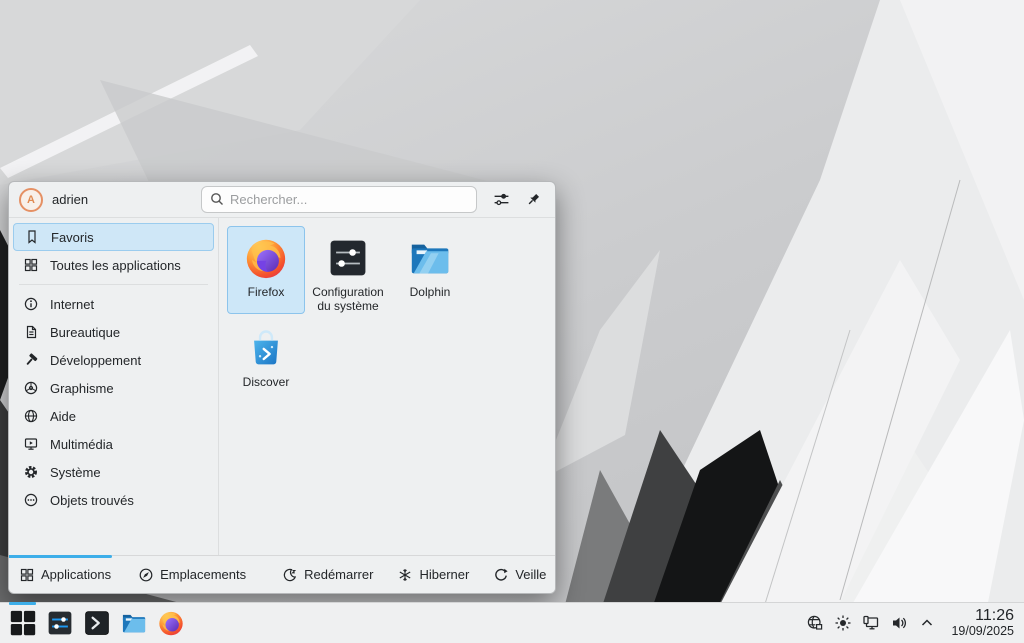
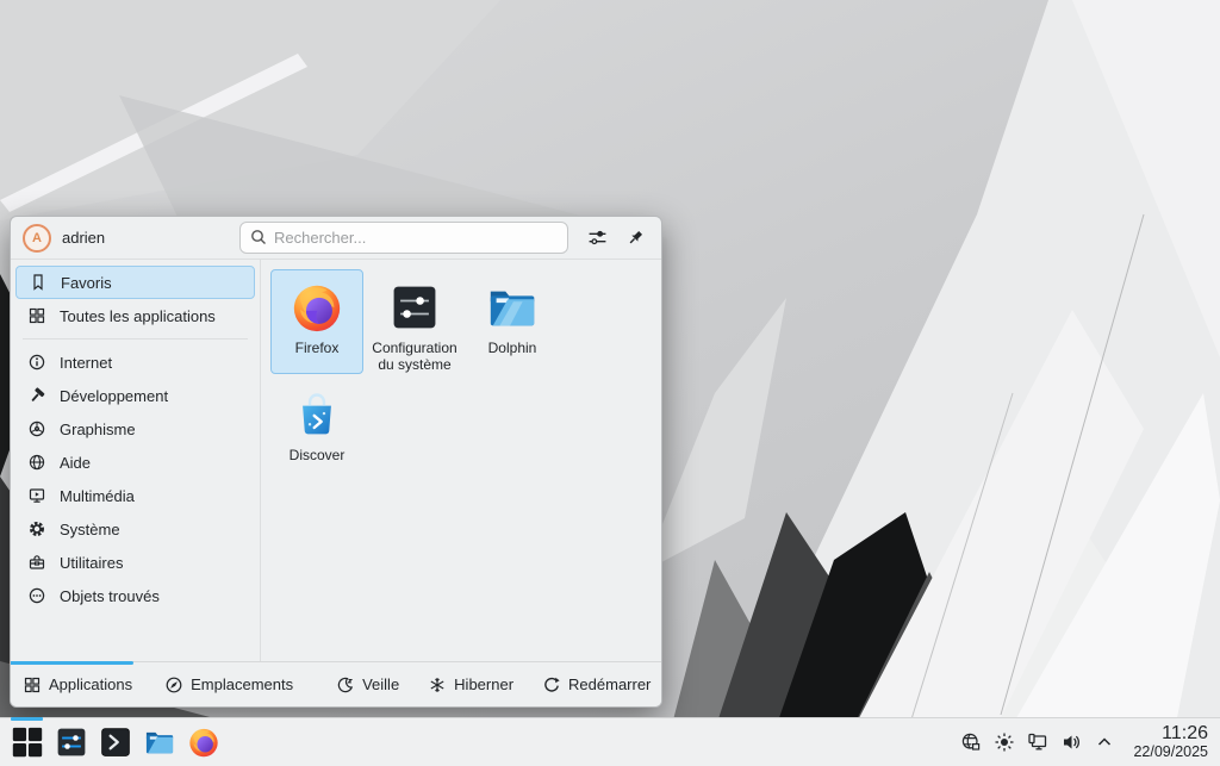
  A
  adrien
  Rechercher...
  Favoris
  Toutes les applications
  Internet
- Bureautique
  Développement
  Graphisme
  Aide
  Multimédia
  Système
+ Utilitaires
  Objets trouvés
  Firefox
  Configuration du système
  Dolphin
  Discover
  Applications
  Emplacements
- Redémarrer
+ Veille
  Hiberner
- Veille
+ Redémarrer
  11:26
- 19/09/2025
+ 22/09/2025
